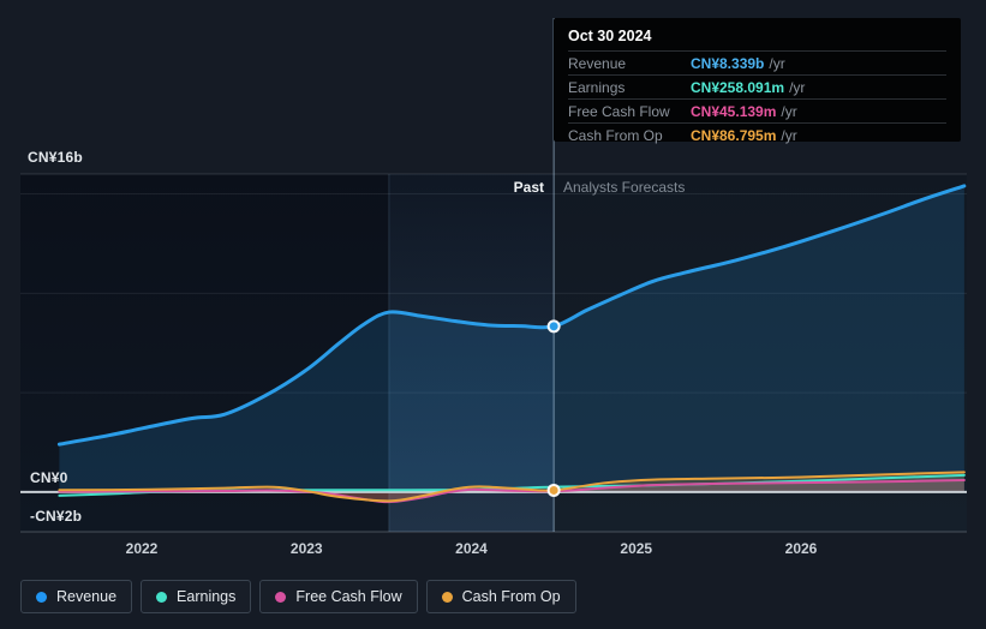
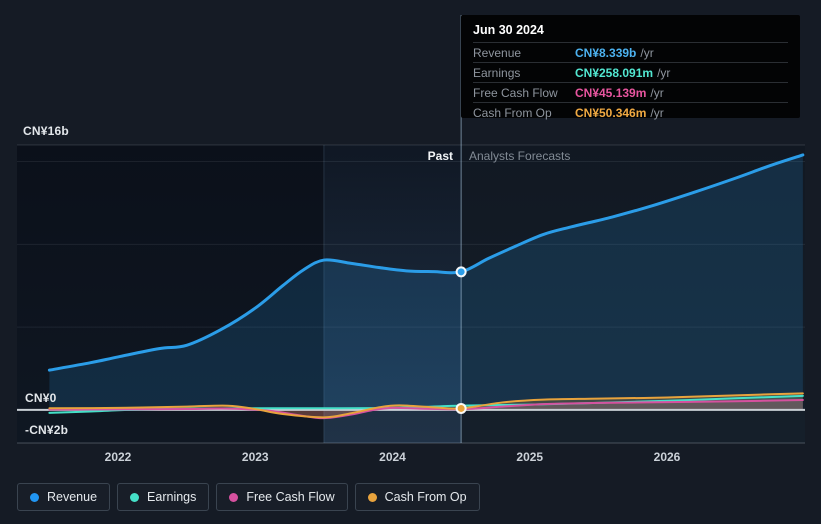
  CN¥16b
  CN¥0
  -CN¥2b
  Past
  Analysts Forecasts
  2022
  2023
  2024
  2025
  2026
- Oct 30 2024
+ Jun 30 2024
  Revenue
  CN¥8.339b
  /yr
  Earnings
  CN¥258.091m
  /yr
  Free Cash Flow
  CN¥45.139m
  /yr
  Cash From Op
- CN¥86.795m
+ CN¥50.346m
  /yr
  Revenue
  Earnings
  Free Cash Flow
  Cash From Op
